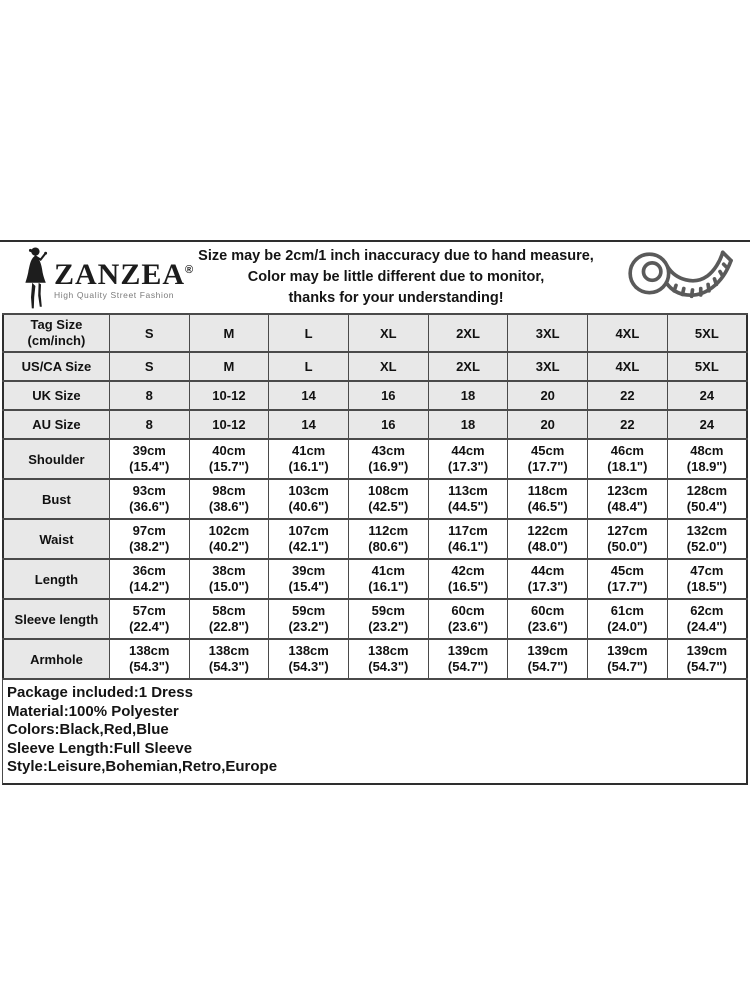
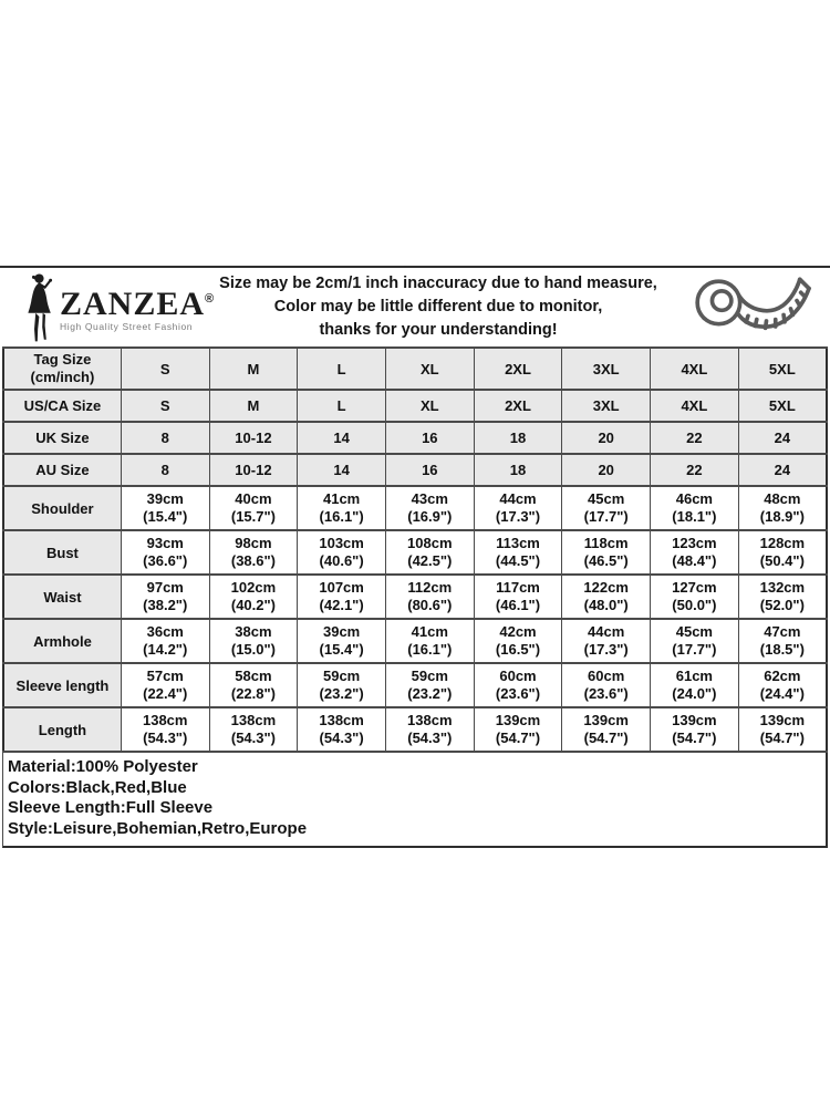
  ZANZEA®
  High Quality Street Fashion
  Size may be 2cm/1 inch inaccuracy due to hand measure,
  Color may be little different due to monitor,
  thanks for your understanding!
  Tag Size(cm/inch)	S	M	L	XL	2XL	3XL	4XL	5XL
  US/CA Size	S	M	L	XL	2XL	3XL	4XL	5XL
  UK Size	8	10-12	14	16	18	20	22	24
  AU Size	8	10-12	14	16	18	20	22	24
  Shoulder	39cm(15.4")	40cm(15.7")	41cm(16.1")	43cm(16.9")	44cm(17.3")	45cm(17.7")	46cm(18.1")	48cm(18.9")
  Bust	93cm(36.6")	98cm(38.6")	103cm(40.6")	108cm(42.5")	113cm(44.5")	118cm(46.5")	123cm(48.4")	128cm(50.4")
  Waist	97cm(38.2")	102cm(40.2")	107cm(42.1")	112cm(80.6")	117cm(46.1")	122cm(48.0")	127cm(50.0")	132cm(52.0")
- Length	36cm(14.2")	38cm(15.0")	39cm(15.4")	41cm(16.1")	42cm(16.5")	44cm(17.3")	45cm(17.7")	47cm(18.5")
+ Armhole	36cm(14.2")	38cm(15.0")	39cm(15.4")	41cm(16.1")	42cm(16.5")	44cm(17.3")	45cm(17.7")	47cm(18.5")
  Sleeve length	57cm(22.4")	58cm(22.8")	59cm(23.2")	59cm(23.2")	60cm(23.6")	60cm(23.6")	61cm(24.0")	62cm(24.4")
- Armhole	138cm(54.3")	138cm(54.3")	138cm(54.3")	138cm(54.3")	139cm(54.7")	139cm(54.7")	139cm(54.7")	139cm(54.7")
+ Length	138cm(54.3")	138cm(54.3")	138cm(54.3")	138cm(54.3")	139cm(54.7")	139cm(54.7")	139cm(54.7")	139cm(54.7")
- Package included:1 Dress
  Material:100% Polyester
  Colors:Black,Red,Blue
  Sleeve Length:Full Sleeve
  Style:Leisure,Bohemian,Retro,Europe
